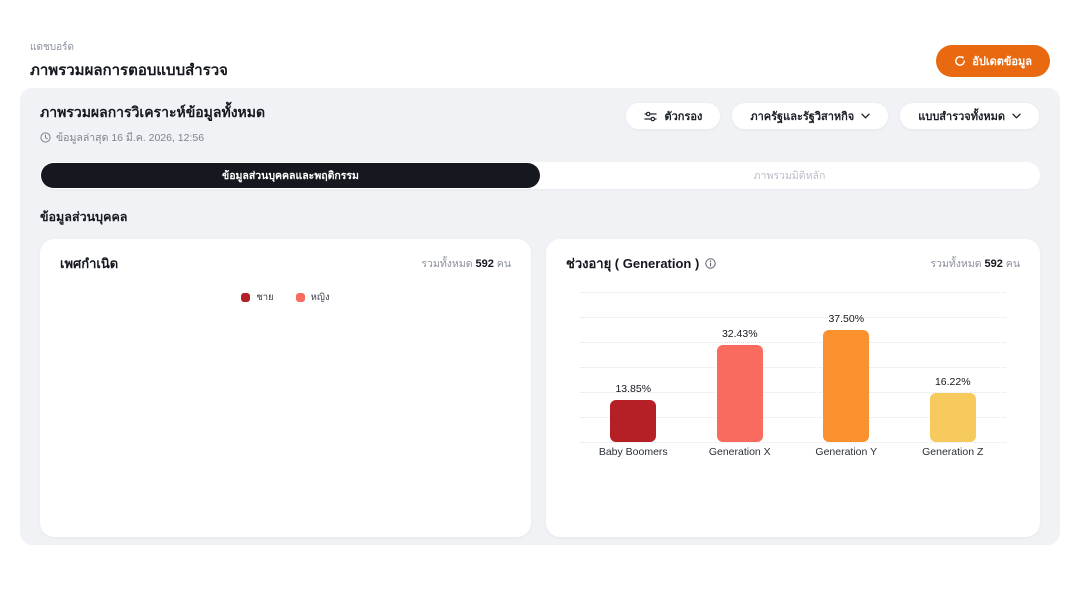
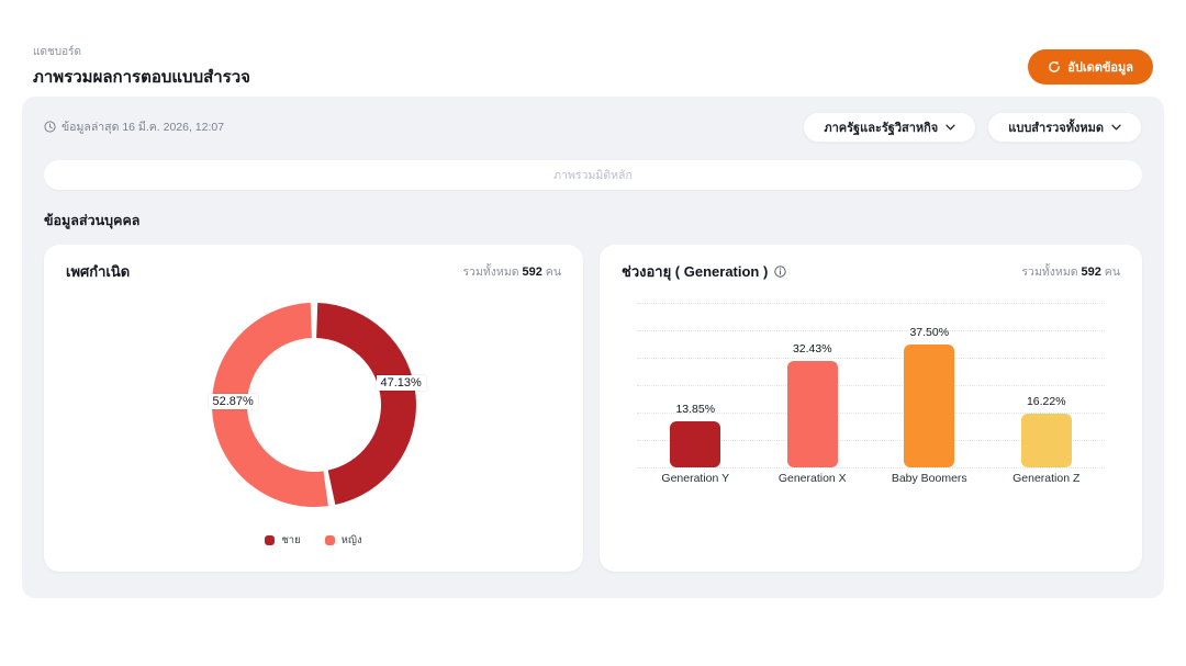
  แดชบอร์ด
  ภาพรวมผลการตอบแบบสำรวจ
  อัปเดตข้อมูล
- ภาพรวมผลการวิเคราะห์ข้อมูลทั้งหมด
- ข้อมูลล่าสุด 16 มี.ค. 2026, 12:56
+ ข้อมูลล่าสุด 16 มี.ค. 2026, 12:07
- ตัวกรอง
  ภาครัฐและรัฐวิสาหกิจ
  แบบสำรวจทั้งหมด
- ข้อมูลส่วนบุคคลและพฤติกรรม
  ภาพรวมมิติหลัก
  ข้อมูลส่วนบุคคล
  เพศกำเนิด
  รวมทั้งหมด 592 คน
+ 47.13%
+ 52.87%
  ชาย
  หญิง
  ช่วงอายุ ( Generation )
  รวมทั้งหมด 592 คน
  13.85%
  32.43%
  37.50%
  16.22%
- Baby Boomers
+ Generation Y
  Generation X
- Generation Y
+ Baby Boomers
  Generation Z
